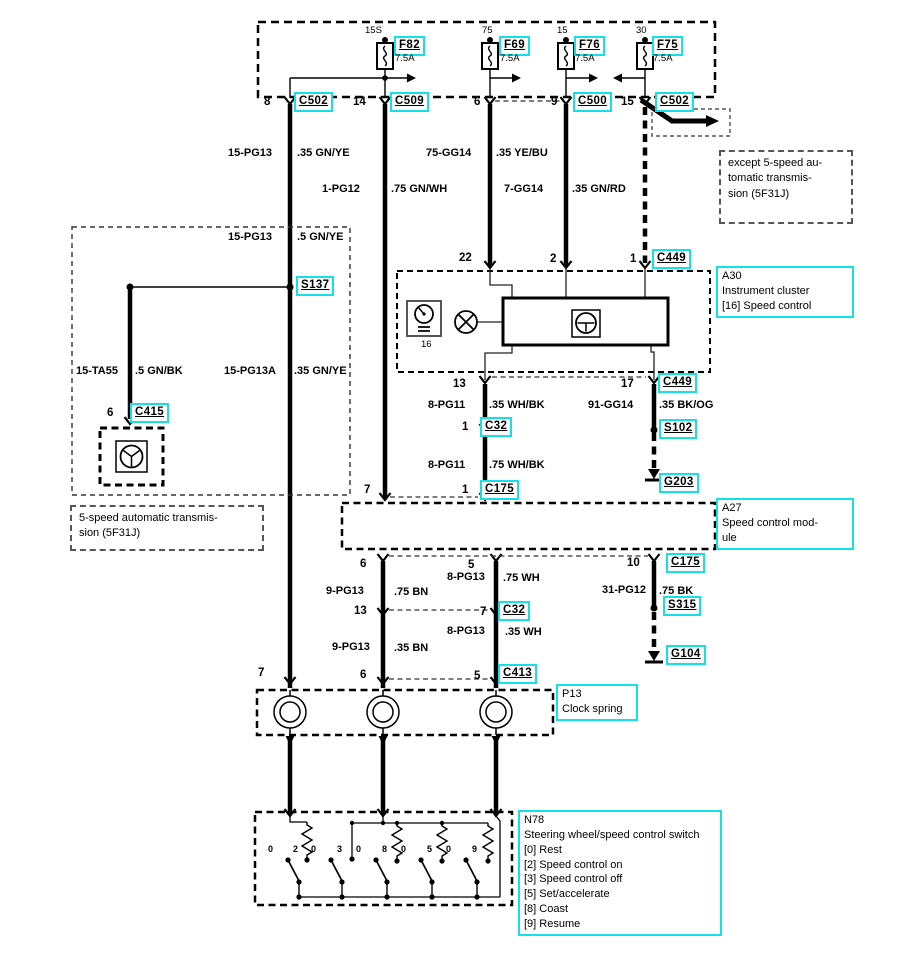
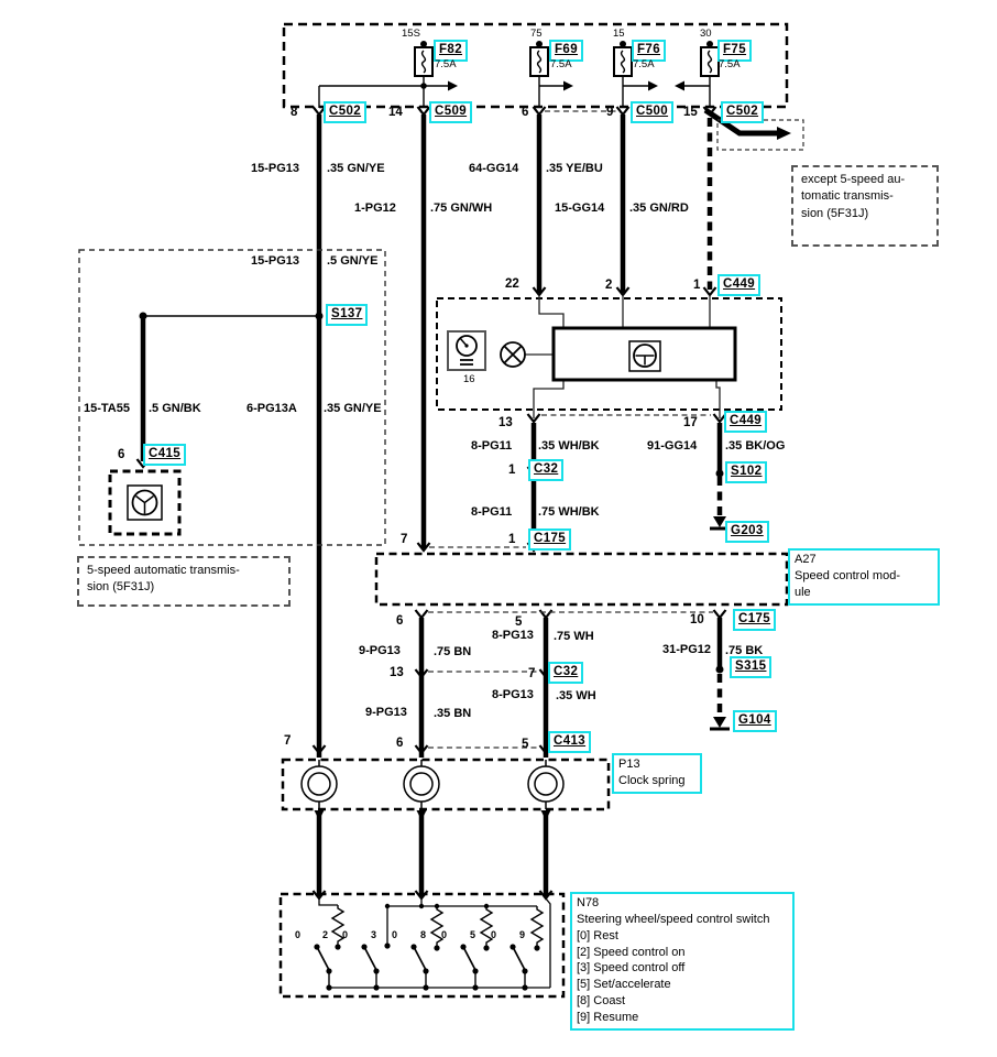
  15S
  75
  15
  30
  F82
  7.5A
  F69
  7.5A
  F76
  7.5A
  F75
  7.5A
  8
  C502
  14
  C509
  6
  9
  C500
  15
  C502
  except 5-speed au-
  tomatic transmis-
  sion (5F31J)
  15-PG13
  .35 GN/YE
- 75-GG14
+ 64-GG14
  .35 YE/BU
  1-PG12
  .75 GN/WH
- 7-GG14
+ 15-GG14
  .35 GN/RD
  15-PG13
  .5 GN/YE
  S137
  15-TA55
  .5 GN/BK
- 15-PG13A
+ 6-PG13A
  .35 GN/YE
  6
  C415
  5-speed automatic transmis-
  sion (5F31J)
  22
  2
  1
  C449
- A30
- Instrument cluster
- [16] Speed control
  16
  13
  17
  C449
  8-PG11
  .35 WH/BK
  91-GG14
  .35 BK/OG
  1
  C32
  S102
  8-PG11
  .75 WH/BK
  7
  1
  C175
  G203
  A27
  Speed control mod-
  ule
  6
  5
  10
  C175
  8-PG13
  .75 WH
  9-PG13
  .75 BN
  31-PG12
  .75 BK
  S315
  13
  7
  C32
  8-PG13
  .35 WH
  9-PG13
  .35 BN
  G104
  6
  5
  C413
  7
  P13
  Clock spring
  N78
  Steering wheel/speed control switch
  [0] Rest
  [2] Speed control on
  [3] Speed control off
  [5] Set/accelerate
  [8] Coast
  [9] Resume
  0
  2
  0
  3
  0
  8
  0
  5
  0
  9
